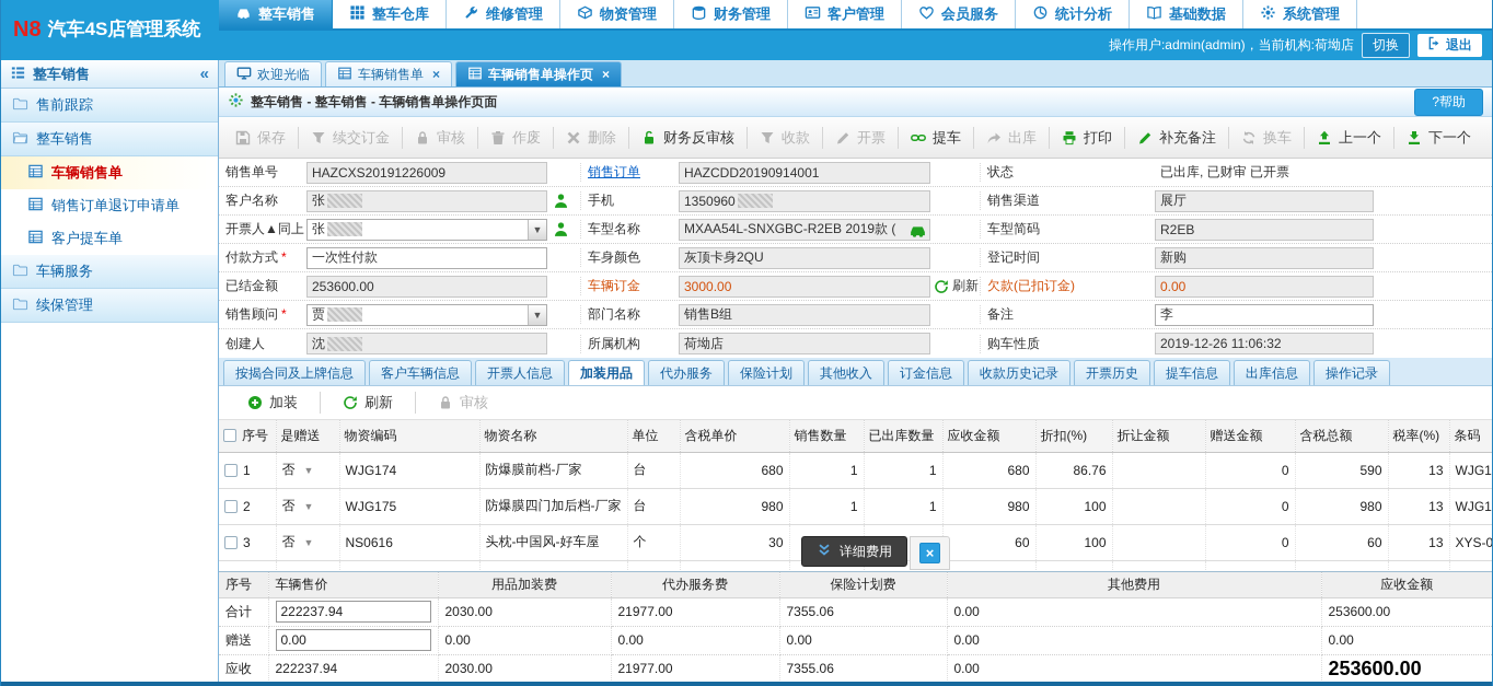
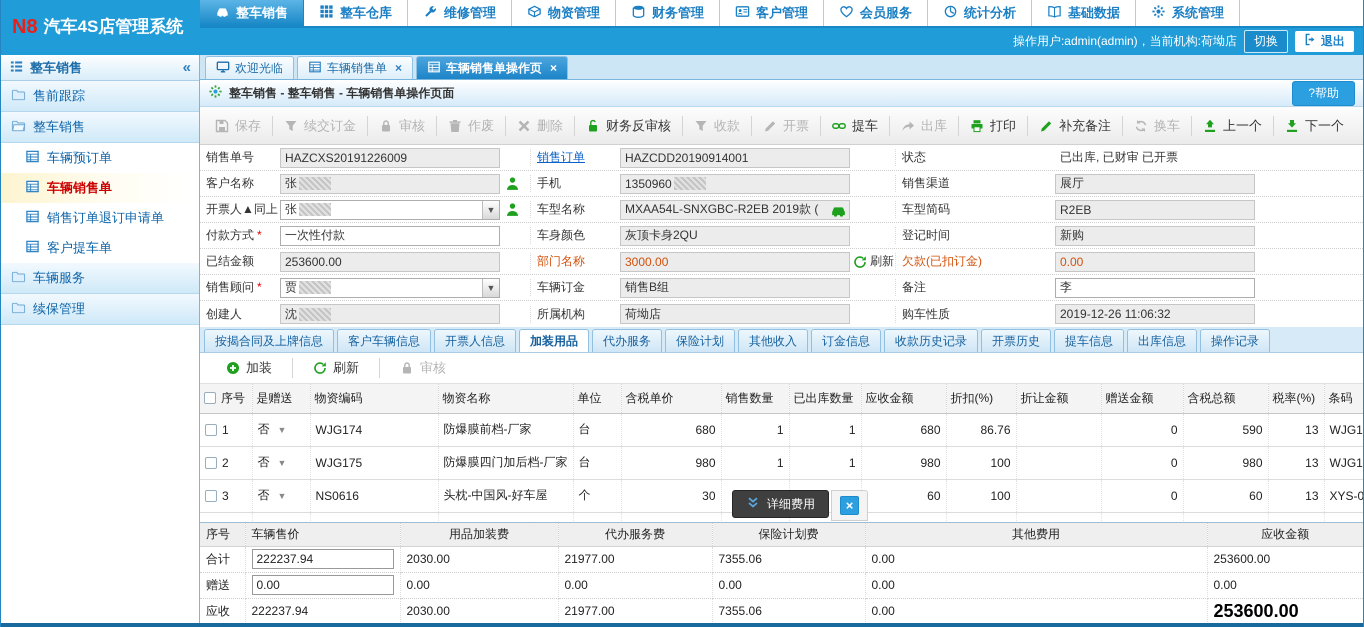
  N8
  汽车4S店管理系统
  整车销售
  整车仓库
  维修管理
  物资管理
  财务管理
  客户管理
  会员服务
  统计分析
  基础数据
  系统管理
  操作用户:admin(admin)，当前机构:荷坳店
  切换
  退出
  整车销售
  «
  售前跟踪
  整车销售
+ 车辆预订单
  车辆销售单
  销售订单退订申请单
  客户提车单
  车辆服务
  续保管理
  欢迎光临
  车辆销售单
  ×
  车辆销售单操作页
  ×
  整车销售 - 整车销售 - 车辆销售单操作页面
  ?帮助
  保存
  续交订金
  审核
  作废
  删除
  财务反审核
  收款
  开票
  提车
  出库
  打印
  补充备注
  换车
  上一个
  下一个
  销售单号
  HAZCXS20191226009
  销售订单
  HAZCDD20190914001
  状态
  已出库, 已财审 已开票
  客户名称
  张
  手机
  1350960
  销售渠道
  展厅
  开票人▲同上
  张
  ▼
  车型名称
  MXAA54L-SNXGBC-R2EB 2019款 (
  车型简码
  R2EB
  付款方式 *
  一次性付款
  车身颜色
  灰顶卡身2QU
  登记时间
  新购
  已结金额
  253600.00
- 车辆订金
+ 部门名称
  3000.00
  刷新
  欠款(已扣订金)
  0.00
  销售顾问 *
  贾
  ▼
- 部门名称
+ 车辆订金
  销售B组
  备注
  李
  创建人
  沈
  所属机构
  荷坳店
  购车性质
  2019-12-26 11:06:32
  按揭合同及上牌信息
  客户车辆信息
  开票人信息
  加装用品
  代办服务
  保险计划
  其他收入
  订金信息
  收款历史记录
  开票历史
  提车信息
  出库信息
  操作记录
  加装
  刷新
  审核
  序号	是赠送	物资编码	物资名称	单位	含税单价	销售数量	已出库数量	应收金额	折扣(%)	折让金额	赠送金额	含税总额	税率(%)	条码
  1	否 ▼	WJG174	防爆膜前档-厂家	台	680	1	1	680	86.76		0	590	13	WJG1
  2	否 ▼	WJG175	防爆膜四门加后档-厂家	台	980	1	1	980	100		0	980	13	WJG1
  3	否 ▼	NS0616	头枕-中国风-好车屋	个	30			60	100		0	60	13	XYS-0
  序号	车辆售价	用品加装费	代办服务费	保险计划费	其他费用	应收金额
  合计	222237.94	2030.00	21977.00	7355.06	0.00	253600.00
  赠送	0.00	0.00	0.00	0.00	0.00	0.00
  应收	222237.94	2030.00	21977.00	7355.06	0.00	253600.00
  详细费用
  ×
